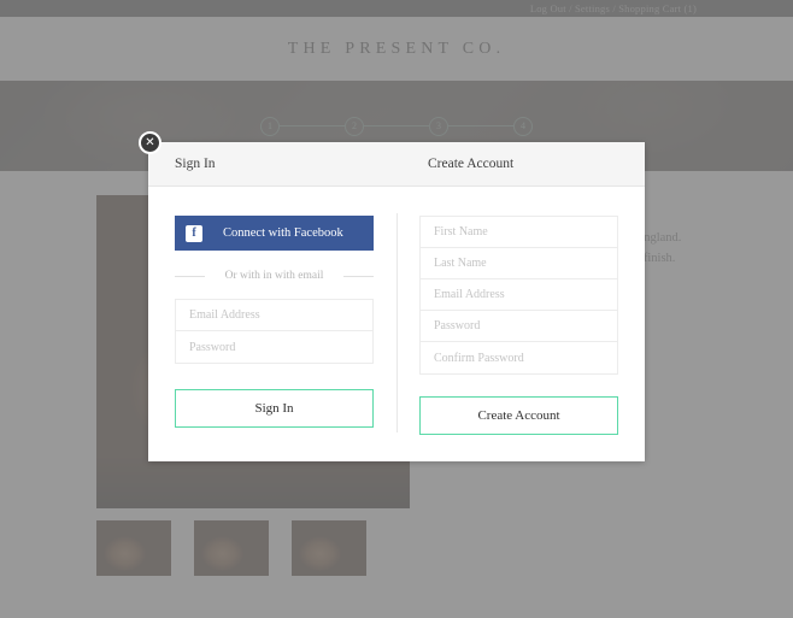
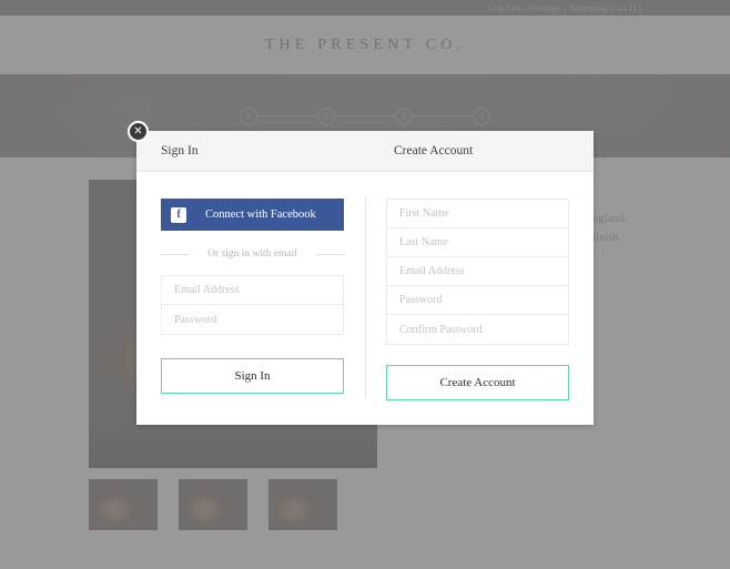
  THE PRESENT CO.
  ✕
  Sign In
  Create Account
  f
  Connect with Facebook
- Or with in with email
+ Or sign in with email
  Email Address
  Password
  Sign In
  First Name
  Last Name
  Email Address
  Password
  Confirm Password
  Create Account
